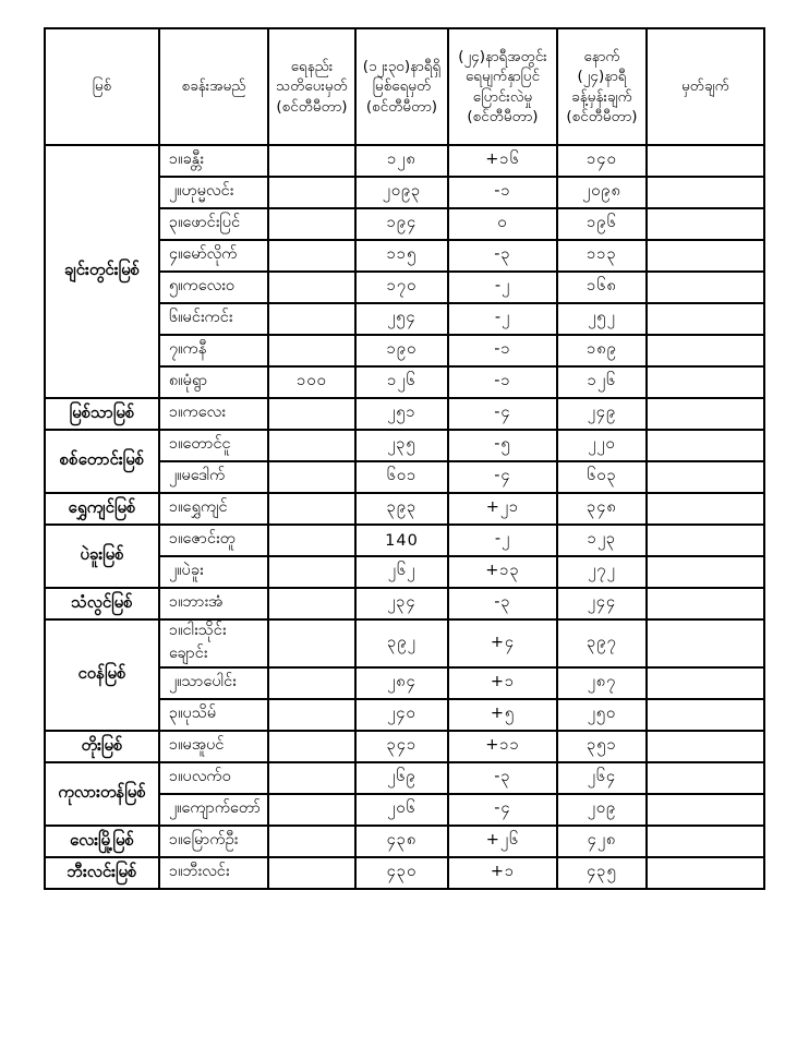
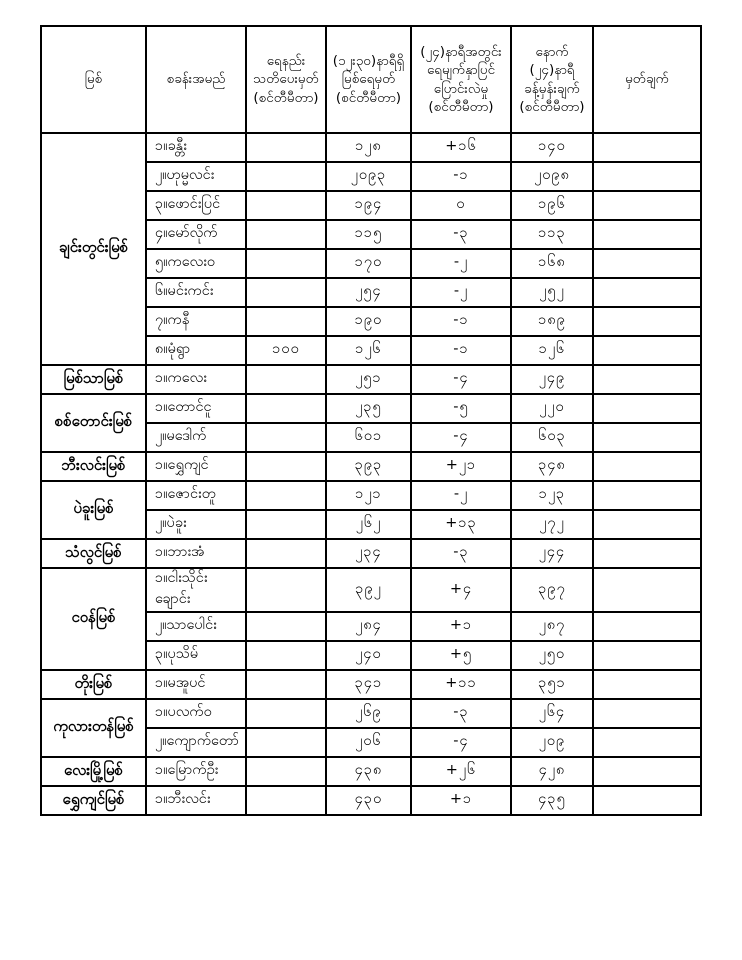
  မြစ်	စခန်းအမည်	ရေနည်း သတိပေးမှတ် (စင်တီမီတာ)	(၁၂း၃၀)နာရီရှိ မြစ်ရေမှတ် (စင်တီမီတာ)	(၂၄)နာရီအတွင်း ရေမျက်နှာပြင် ပြောင်းလဲမှု (စင်တီမီတာ)	နောက် (၂၄)နာရီ ခန့်မှန်းချက် (စင်တီမီတာ)	မှတ်ချက်
  ချင်းတွင်းမြစ်	၁။ခန္တီး		၁၂၈	+၁၆	၁၄၀
  ၂။ဟုမ္မလင်း		၂၀၉၃	-၁	၂၀၉၈
  ၃။ဖောင်းပြင်		၁၉၄	၀	၁၉၆
  ၄။မော်လိုက်		၁၁၅	-၃	၁၁၃
  ၅။ကလေးဝ		၁၇၀	-၂	၁၆၈
  ၆။မင်းကင်း		၂၅၄	-၂	၂၅၂
  ၇။ကနီ		၁၉၀	-၁	၁၈၉
  ၈။မုံရွာ	၁၀၀	၁၂၆	-၁	၁၂၆
  မြစ်သာမြစ်	၁။ကလေး		၂၅၁	-၄	၂၄၉
  စစ်တောင်းမြစ်	၁။တောင်ငူ		၂၃၅	-၅	၂၂၀
  ၂။မဒေါက်		၆၀၁	-၄	၆၀၃
- ရွှေကျင်မြစ်	၁။ရွှေကျင်		၃၉၃	+၂၁	၃၄၈
+ ဘီးလင်းမြစ်	၁။ရွှေကျင်		၃၉၃	+၂၁	၃၄၈
- ပဲခူးမြစ်	၁။ဇောင်းတူ		140	-၂	၁၂၃
+ ပဲခူးမြစ်	၁။ဇောင်းတူ		၁၂၁	-၂	၁၂၃
  ၂။ပဲခူး		၂၆၂	+၁၃	၂၇၂
  သံလွင်မြစ်	၁။ဘားအံ		၂၃၄	-၃	၂၄၄
  ငဝန်မြစ်	၁။ငါးသိုင်းချောင်း		၃၉၂	+၄	၃၉၇
  ၂။သာပေါင်း		၂၈၄	+၁	၂၈၇
  ၃။ပုသိမ်		၂၄၀	+၅	၂၅၀
  တိုးမြစ်	၁။မအူပင်		၃၄၁	+၁၁	၃၅၁
  ကုလားတန်မြစ်	၁။ပလက်ဝ		၂၆၉	-၃	၂၆၄
  ၂။ကျောက်တော်		၂၀၆	-၄	၂၀၉
  လေးမြို့မြစ်	၁။မြောက်ဦး		၄၃၈	+၂၆	၄၂၈
- ဘီးလင်းမြစ်	၁။ဘီးလင်း		၄၃၀	+၁	၄၃၅
+ ရွှေကျင်မြစ်	၁။ဘီးလင်း		၄၃၀	+၁	၄၃၅
